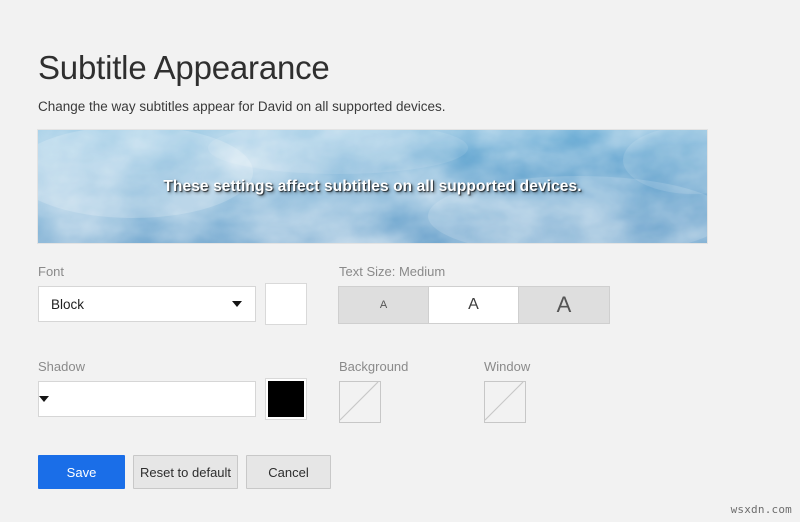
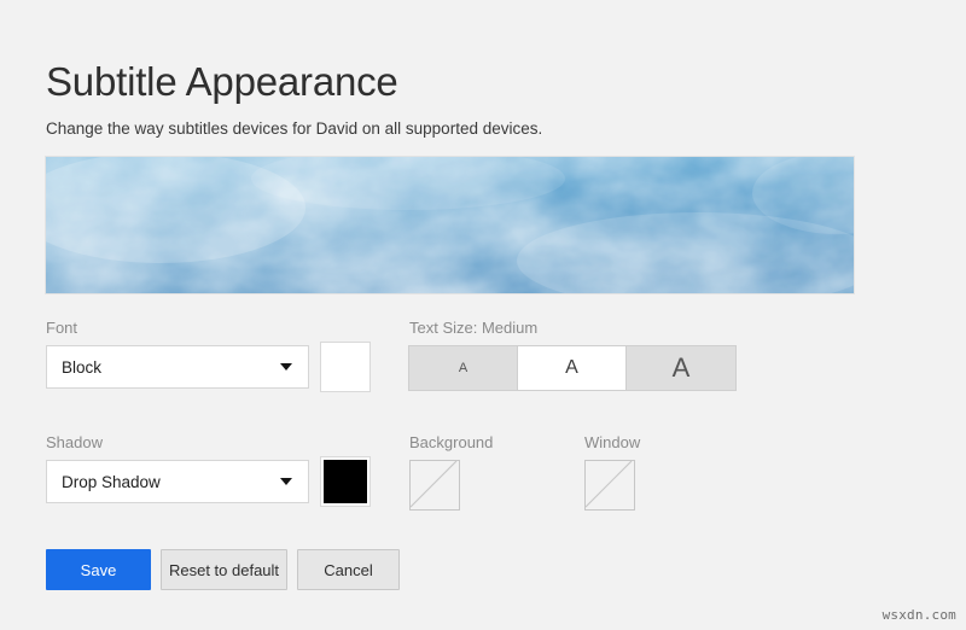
  Subtitle Appearance
- Change the way subtitles appear for David on all supported devices.
+ Change the way subtitles devices for David on all supported devices.
- These settings affect subtitles on all supported devices.
  Font
  Block
  Text Size: Medium
  A
  A
  A
  Shadow
+ Drop Shadow
  Background
  Window
  Save
  Reset to default
  Cancel
  wsxdn.com
